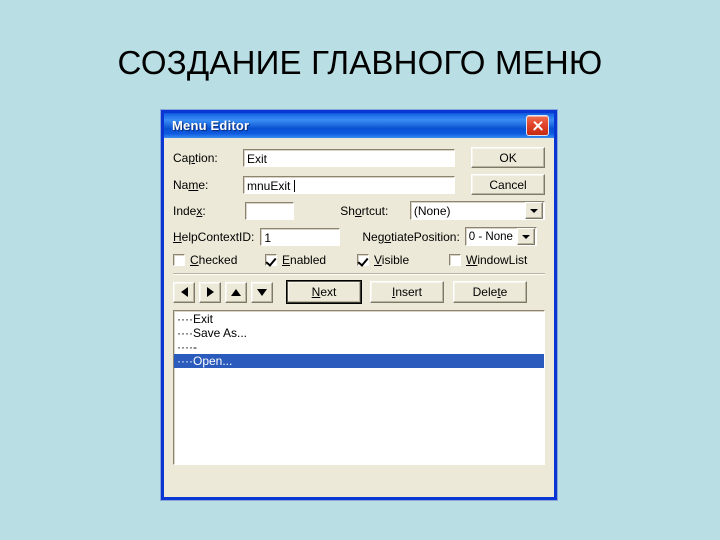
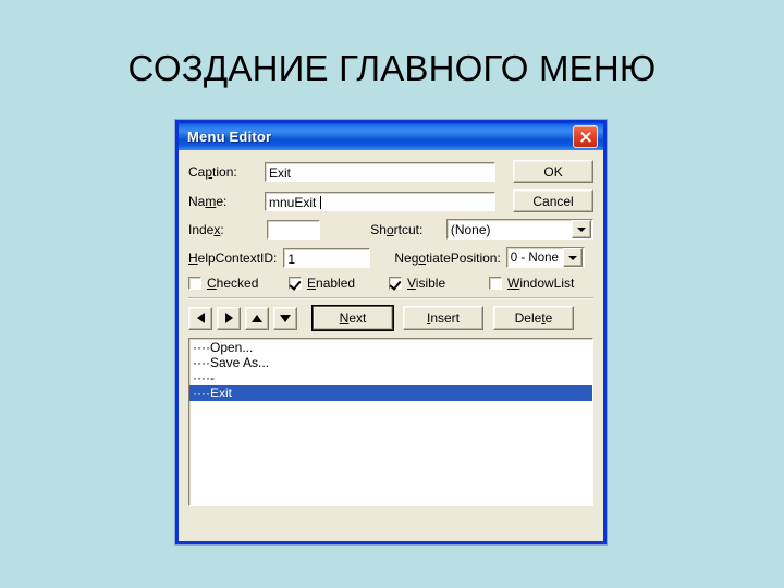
  СОЗДАНИЕ ГЛАВНОГО МЕНЮ
  Menu Editor
  Caption:
  Exit
  OK
  Name:
  mnuExit
  Cancel
  Index:
  Shortcut:
  (None)
  HelpContextID:
  1
  NegotiatePosition:
  0 - None
  Checked
  Enabled
  Visible
  WindowList
  Next
  Insert
  Delete
- ····Exit
+ ····Open...
  ····Save As...
  ····-
- ····Open...
+ ····Exit
